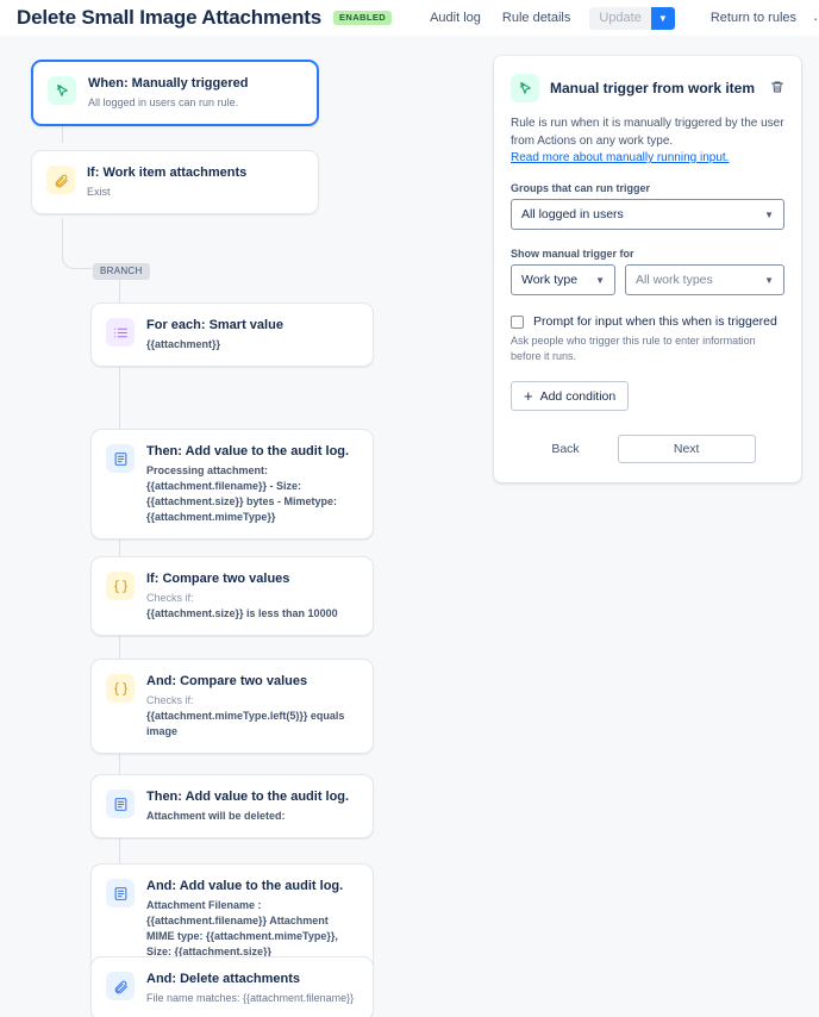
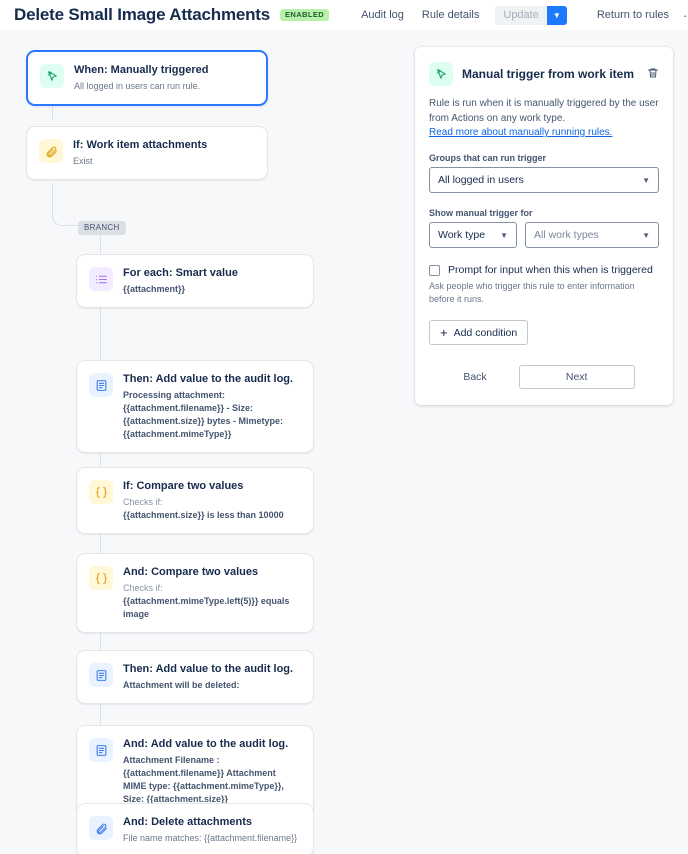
  Delete Small Image Attachments
  ENABLED
  Audit log
  Rule details
  Update
  ▼
  Return to rules
  BRANCH
  When: Manually triggered
  All logged in users can run rule.
  If: Work item attachments
  Exist
  For each: Smart value
  {{attachment}}
  Then: Add value to the audit log.
  Processing attachment: {{attachment.filename}} - Size: {{attachment.size}} bytes - Mimetype: {{attachment.mimeType}}
  If: Compare two values
  Checks if:
  {{attachment.size}} is less than 10000
  And: Compare two values
  Checks if:
  {{attachment.mimeType.left(5)}} equals image
  Then: Add value to the audit log.
  Attachment will be deleted:
  And: Add value to the audit log.
  Attachment Filename : {{attachment.filename}} Attachment MIME type: {{attachment.mimeType}}, Size: {{attachment.size}}
  And: Delete attachments
  File name matches: {{attachment.filename}}
  Manual trigger from work item
  Rule is run when it is manually triggered by the user from Actions on any work type.
- Read more about manually running input.
+ Read more about manually running rules.
  Groups that can run trigger
  All logged in users
  ▼
  Show manual trigger for
  Work type
  ▼
  All work types
  ▼
  Prompt for input when this when is triggered
  Ask people who trigger this rule to enter information before it runs.
  +
  Add condition
  Back
  Next
